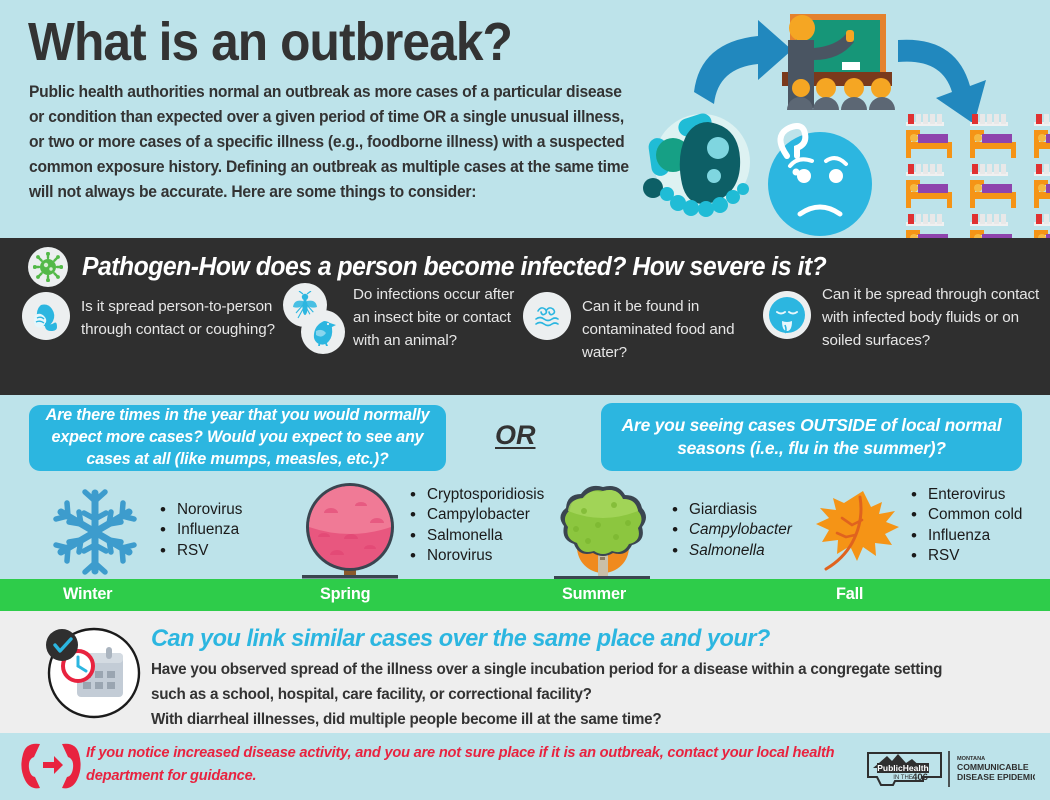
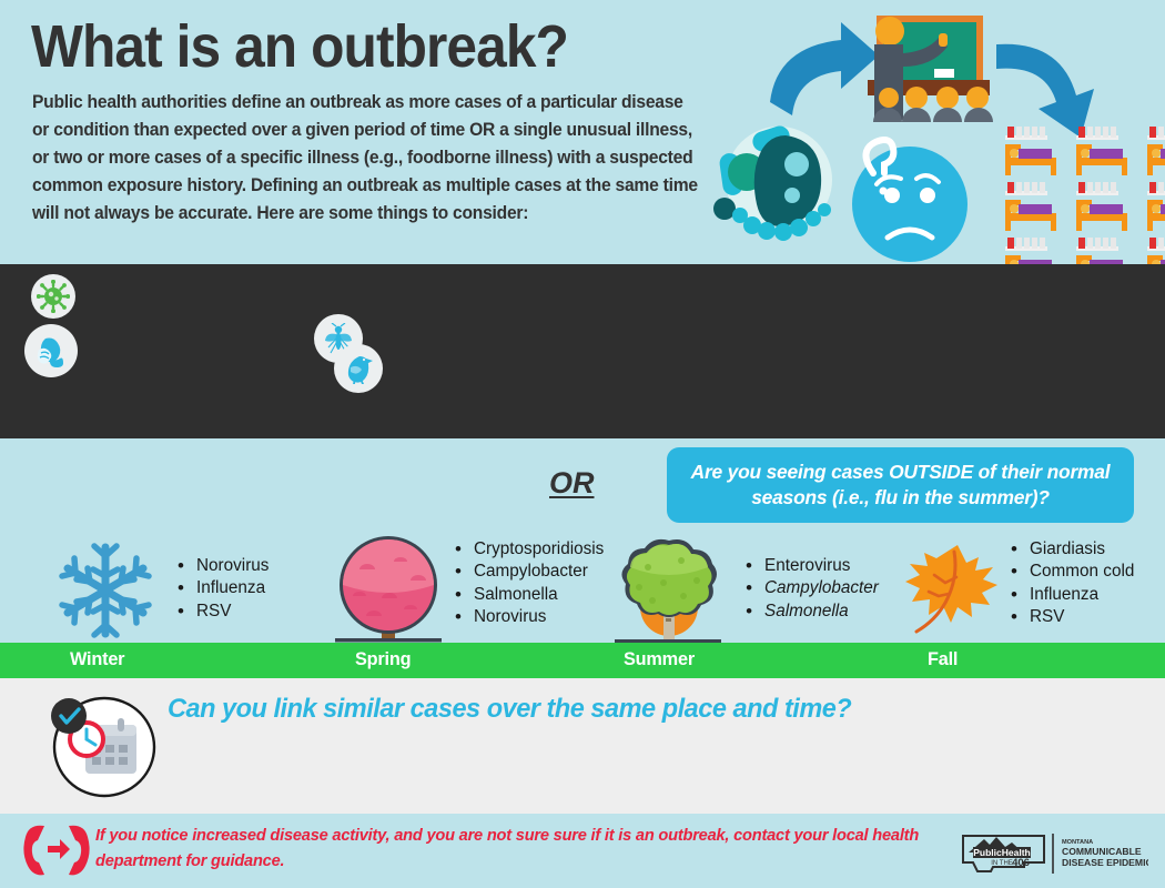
  What is an outbreak?
- Public health authorities normal an outbreak as more cases of a particular disease or condition than expected over a given period of time OR a single unusual illness, or two or more cases of a specific illness (e.g., foodborne illness) with a suspected common exposure history. Defining an outbreak as multiple cases at the same time will not always be accurate. Here are some things to consider:
+ Public health authorities define an outbreak as more cases of a particular disease or condition than expected over a given period of time OR a single unusual illness, or two or more cases of a specific illness (e.g., foodborne illness) with a suspected common exposure history. Defining an outbreak as multiple cases at the same time will not always be accurate. Here are some things to consider:
- Pathogen-How does a person become infected? How severe is it?
- Is it spread person-to-person through contact or coughing?
- Do infections occur after an insect bite or contact with an animal?
- Can it be found in contaminated food and water?
- Can it be spread through contact with infected body fluids or on soiled surfaces?
- Are there times in the year that you would normally expect more cases? Would you expect to see any cases at all (like mumps, measles, etc.)?
  OR
- Are you seeing cases OUTSIDE of local normal seasons (i.e., flu in the summer)?
+ Are you seeing cases OUTSIDE of their normal seasons (i.e., flu in the summer)?
  Norovirus
  Influenza
  RSV
  Cryptosporidiosis
  Campylobacter
  Salmonella
  Norovirus
- Giardiasis
+ Enterovirus
  Campylobacter
  Salmonella
- Enterovirus
+ Giardiasis
  Common cold
  Influenza
  RSV
  Winter
  Spring
  Summer
  Fall
- Can you link similar cases over the same place and your?
+ Can you link similar cases over the same place and time?
- Have you observed spread of the illness over a single incubation period for a disease within a congregate setting such as a school, hospital, care facility, or correctional facility?
- With diarrheal illnesses, did multiple people become ill at the same time?
- If you notice increased disease activity, and you are not sure place if it is an outbreak, contact your local health department for guidance.
+ If you notice increased disease activity, and you are not sure sure if it is an outbreak, contact your local health department for guidance.
  PublicHealth
  406
  COMMUNICABLE
  DISEASE EPIDEMI
